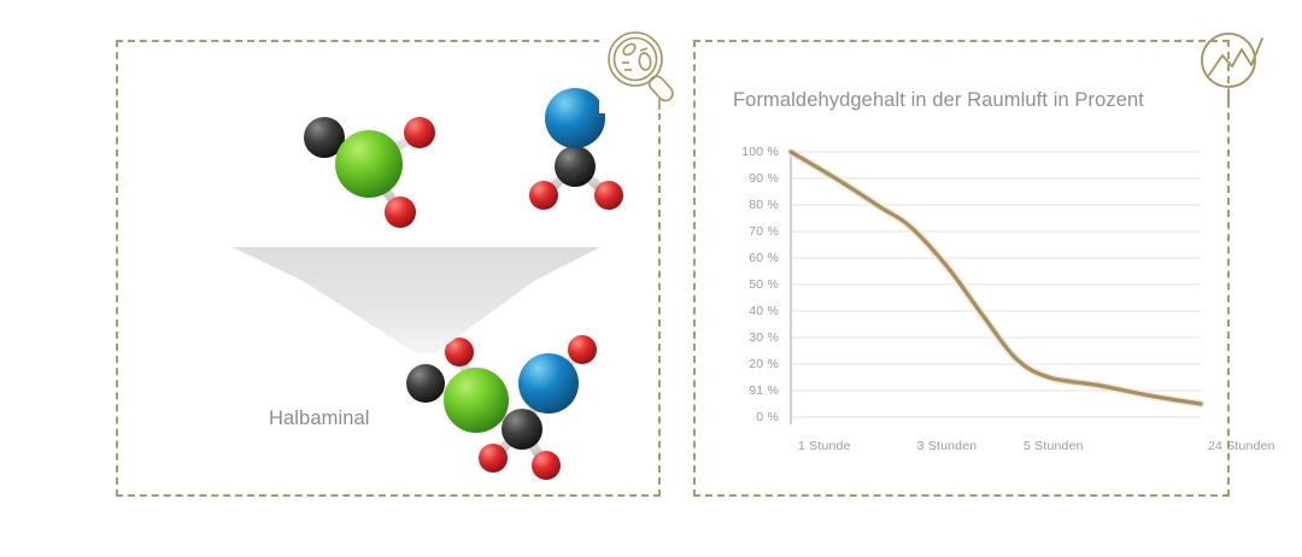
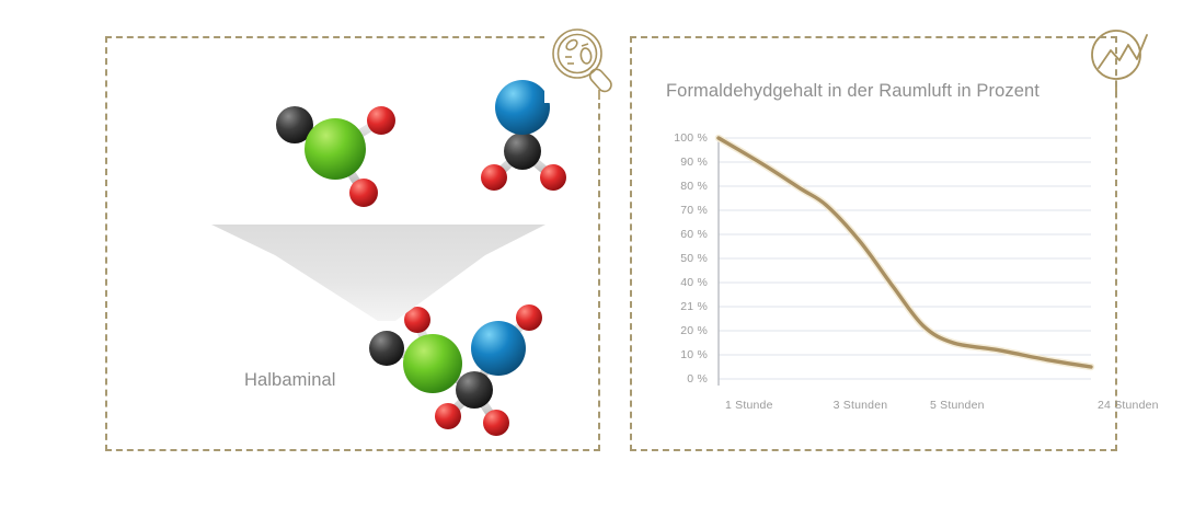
  Halbaminal
  Formaldehydgehalt in der Raumluft in Prozent
  100 %
  90 %
  80 %
  70 %
  60 %
  50 %
  40 %
- 30 %
+ 21 %
  20 %
- 91 %
+ 10 %
  0 %
  1 Stunde
  3 Stunden
  5 Stunden
  24 Stunden
